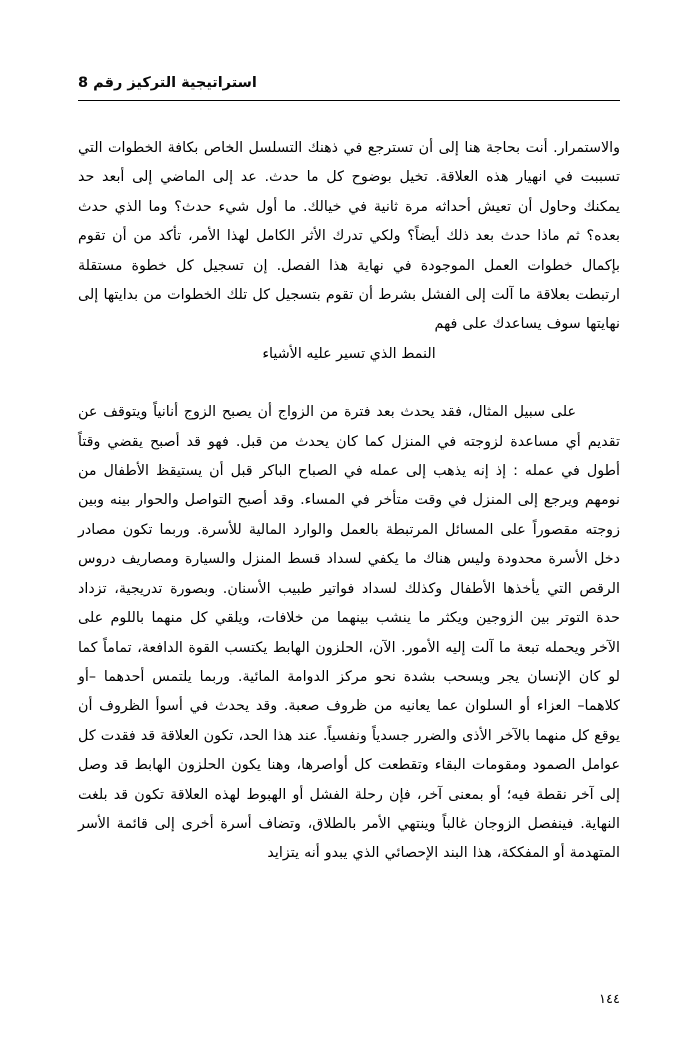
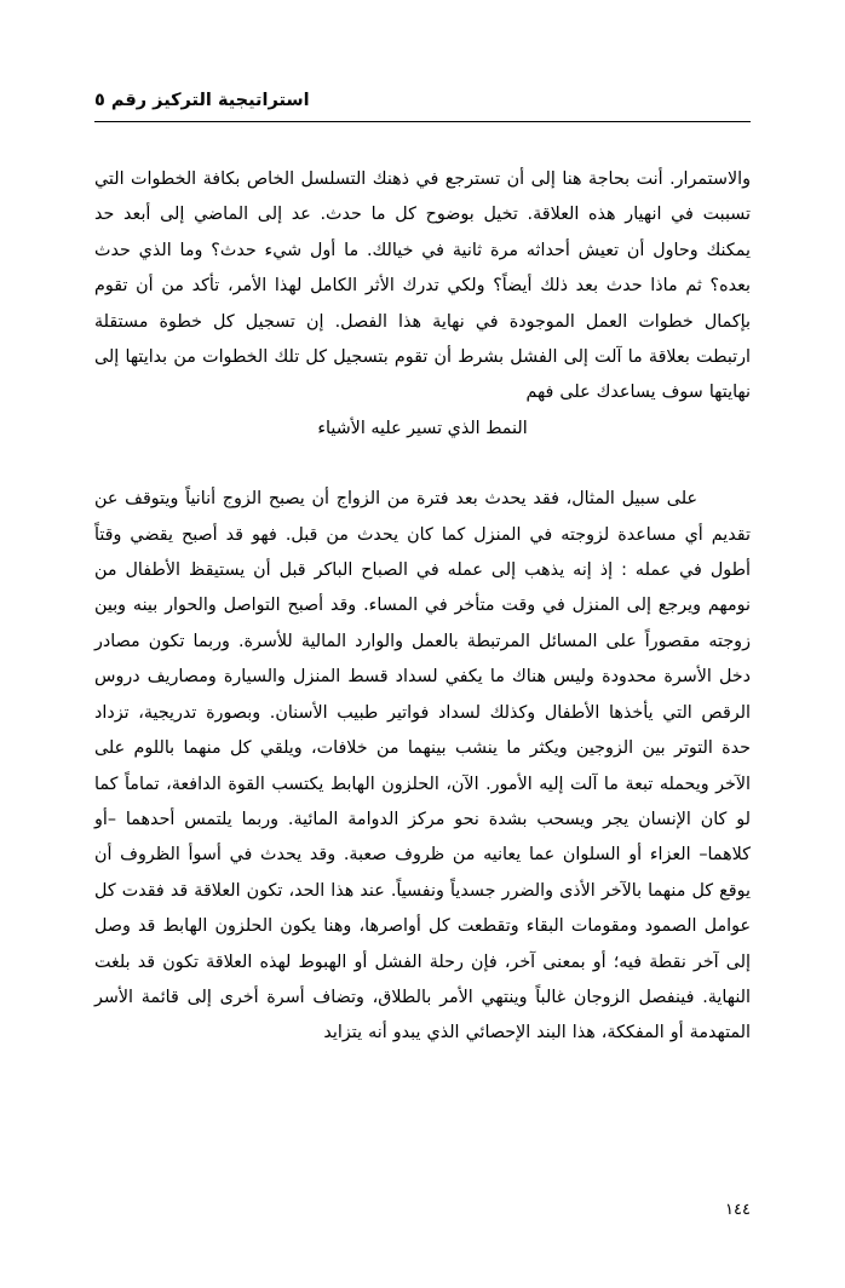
- استراتيجية التركيز رقم 8
+ استراتيجية التركيز رقم ٥
  والاستمرار. أنت بحاجة هنا إلى أن تسترجع في ذهنك التسلسل الخاص بكافة الخطوات التي تسببت في انهيار هذه العلاقة. تخيل بوضوح كل ما حدث. عد إلى الماضي إلى أبعد حد يمكنك وحاول أن تعيش أحداثه مرة ثانية في خيالك. ما أول شيء حدث؟ وما الذي حدث بعده؟ ثم ماذا حدث بعد ذلك أيضاً؟ ولكي تدرك الأثر الكامل لهذا الأمر، تأكد من أن تقوم بإكمال خطوات العمل الموجودة في نهاية هذا الفصل. إن تسجيل كل خطوة مستقلة ارتبطت بعلاقة ما آلت إلى الفشل بشرط أن تقوم بتسجيل كل تلك الخطوات من بدايتها إلى نهايتها سوف يساعدك على فهم
  النمط الذي تسير عليه الأشياء
  على سبيل المثال، فقد يحدث بعد فترة من الزواج أن يصبح الزوج أنانياً ويتوقف عن تقديم أي مساعدة لزوجته في المنزل كما كان يحدث من قبل. فهو قد أصبح يقضي وقتاً أطول في عمله : إذ إنه يذهب إلى عمله في الصباح الباكر قبل أن يستيقظ الأطفال من نومهم ويرجع إلى المنزل في وقت متأخر في المساء. وقد أصبح التواصل والحوار بينه وبين زوجته مقصوراً على المسائل المرتبطة بالعمل والوارد المالية للأسرة. وربما تكون مصادر دخل الأسرة محدودة وليس هناك ما يكفي لسداد قسط المنزل والسيارة ومصاريف دروس الرقص التي يأخذها الأطفال وكذلك لسداد فواتير طبيب الأسنان. وبصورة تدريجية، تزداد حدة التوتر بين الزوجين ويكثر ما ينشب بينهما من خلافات، ويلقي كل منهما باللوم على الآخر ويحمله تبعة ما آلت إليه الأمور. الآن، الحلزون الهابط يكتسب القوة الدافعة، تماماً كما لو كان الإنسان يجر ويسحب بشدة نحو مركز الدوامة المائية. وربما يلتمس أحدهما –أو كلاهما– العزاء أو السلوان عما يعانيه من ظروف صعبة. وقد يحدث في أسوأ الظروف أن يوقع كل منهما بالآخر الأذى والضرر جسدياً ونفسياً. عند هذا الحد، تكون العلاقة قد فقدت كل عوامل الصمود ومقومات البقاء وتقطعت كل أواصرها، وهنا يكون الحلزون الهابط قد وصل إلى آخر نقطة فيه؛ أو بمعنى آخر، فإن رحلة الفشل أو الهبوط لهذه العلاقة تكون قد بلغت النهاية. فينفصل الزوجان غالباً وينتهي الأمر بالطلاق، وتضاف أسرة أخرى إلى قائمة الأسر المتهدمة أو المفككة، هذا البند الإحصائي الذي يبدو أنه يتزايد
  ١٤٤
